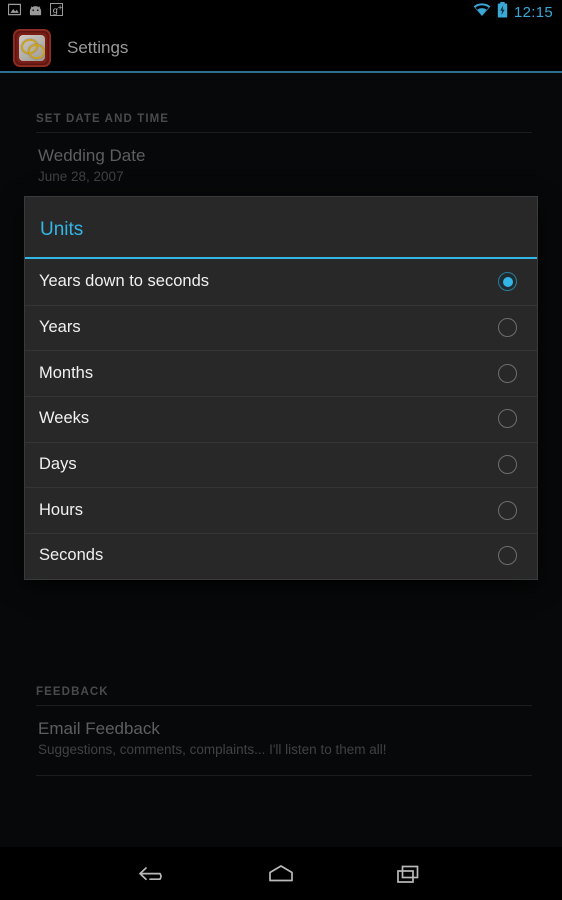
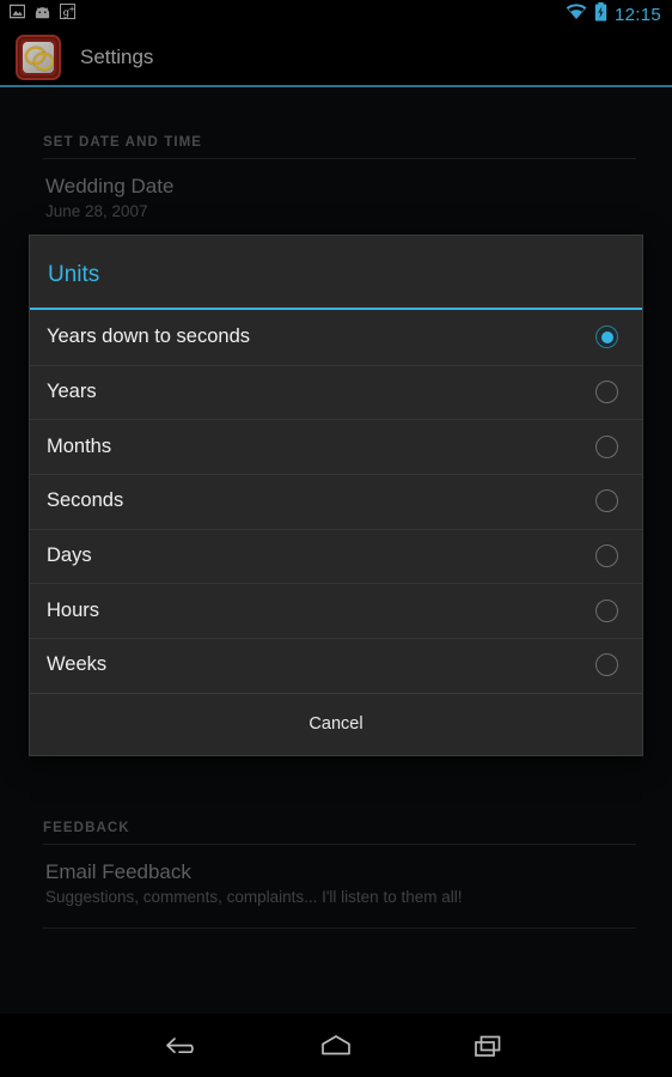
  g
  +
  12:15
  Settings
  SET DATE AND TIME
  Wedding Date
  June 28, 2007
  FEEDBACK
  Email Feedback
  Suggestions, comments, complaints... I'll listen to them all!
  Units
  Years down to seconds
  Years
  Months
- Weeks
+ Seconds
  Days
  Hours
- Seconds
+ Weeks
+ Cancel
